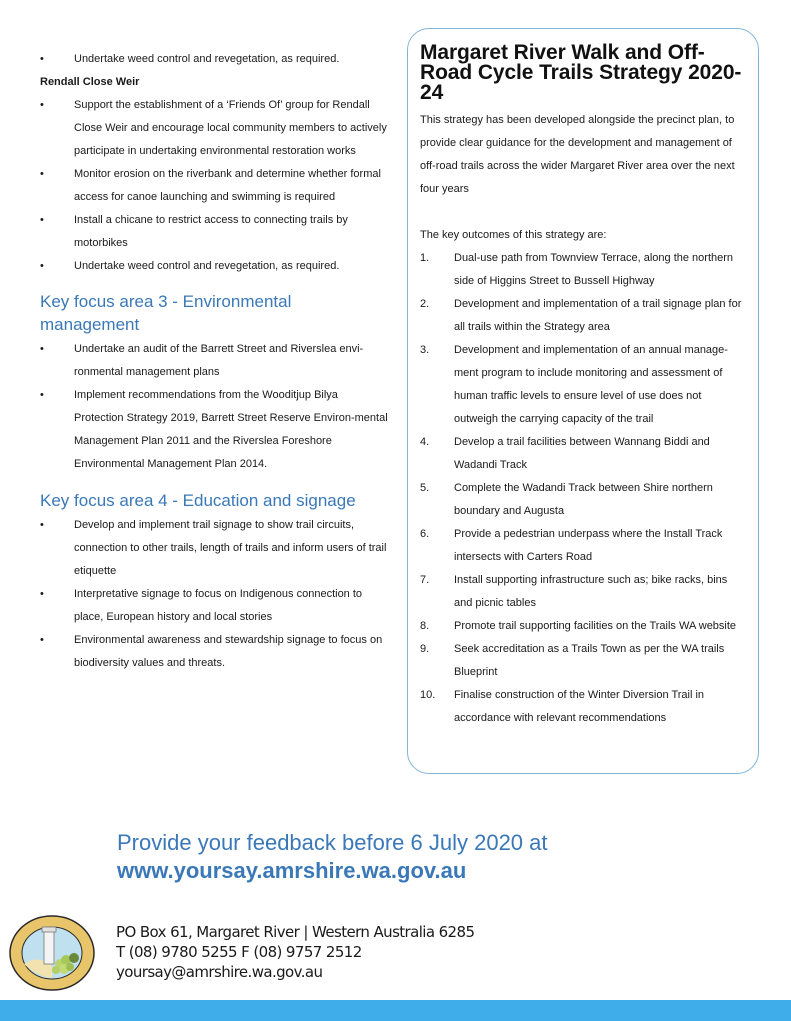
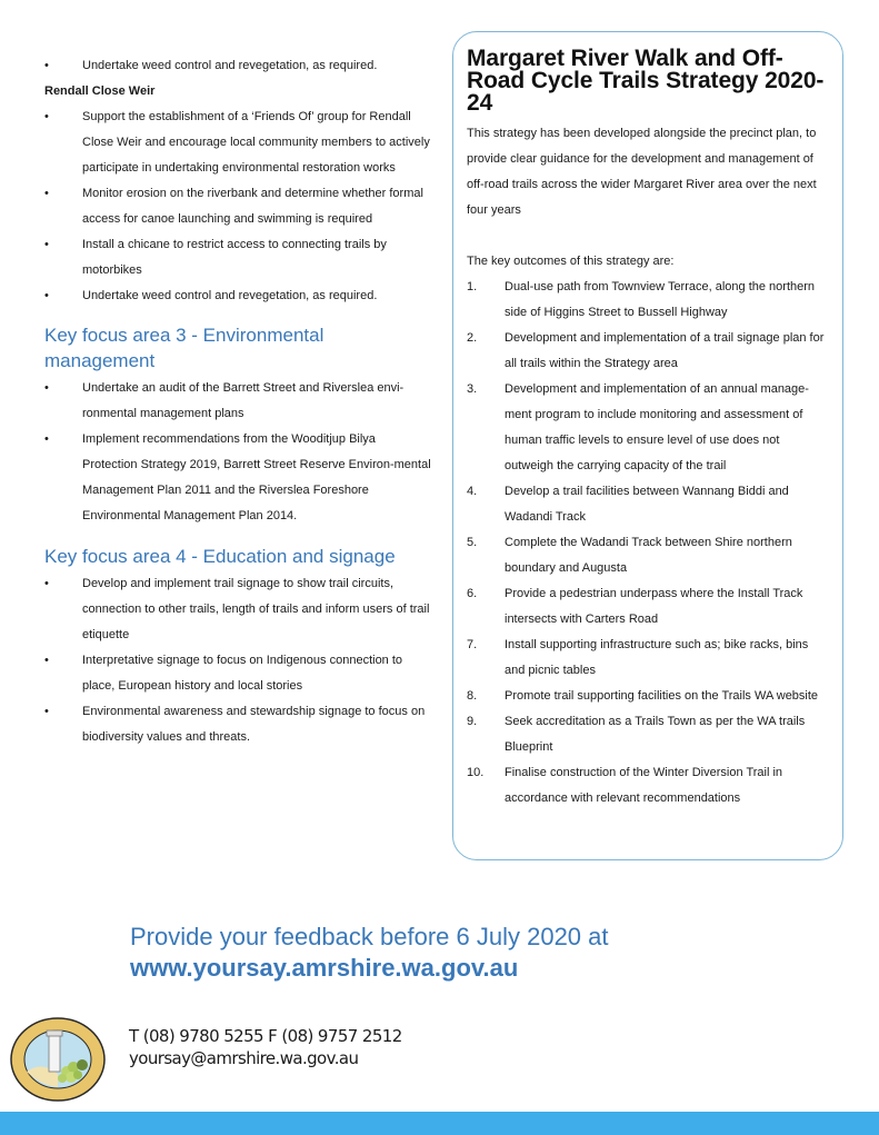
  •
  Undertake weed control and revegetation, as required.
  Rendall Close Weir
  •
  Support the establishment of a ‘Friends Of’ group for Rendall Close Weir and encourage local community members to actively participate in undertaking environmental restoration works
  •
  Monitor erosion on the riverbank and determine whether formal access for canoe launching and swimming is required
  •
  Install a chicane to restrict access to connecting trails by motorbikes
  •
  Undertake weed control and revegetation, as required.
  Key focus area 3 - Environmental management
  •
  Undertake an audit of the Barrett Street and Riverslea envi-ronmental management plans
  •
  Implement recommendations from the Wooditjup Bilya Protection Strategy 2019, Barrett Street Reserve Environ-mental Management Plan 2011 and the Riverslea Foreshore Environmental Management Plan 2014.
  Key focus area 4 - Education and signage
  •
  Develop and implement trail signage to show trail circuits, connection to other trails, length of trails and inform users of trail etiquette
  •
  Interpretative signage to focus on Indigenous connection to place, European history and local stories
  •
  Environmental awareness and stewardship signage to focus on biodiversity values and threats.
  Margaret River Walk and Off-Road Cycle Trails Strategy 2020-24
  This strategy has been developed alongside the precinct plan, to provide clear guidance for the development and management of off-road trails across the wider Margaret River area over the next four years
  The key outcomes of this strategy are:
  1.
  Dual-use path from Townview Terrace, along the northern side of Higgins Street to Bussell Highway
  2.
  Development and implementation of a trail signage plan for all trails within the Strategy area
  3.
  Development and implementation of an annual manage-ment program to include monitoring and assessment of human traffic levels to ensure level of use does not outweigh the carrying capacity of the trail
  4.
  Develop a trail facilities between Wannang Biddi and Wadandi Track
  5.
  Complete the Wadandi Track between Shire northern boundary and Augusta
  6.
  Provide a pedestrian underpass where the Install Track intersects with Carters Road
  7.
  Install supporting infrastructure such as; bike racks, bins and picnic tables
  8.
  Promote trail supporting facilities on the Trails WA website
  9.
  Seek accreditation as a Trails Town as per the WA trails Blueprint
  10.
  Finalise construction of the Winter Diversion Trail in accordance with relevant recommendations
  Provide your feedback before 6 July 2020 at
  www.yoursay.amrshire.wa.gov.au
- PO Box 61, Margaret River | Western Australia 6285
  T (08) 9780 5255 F (08) 9757 2512
  yoursay@amrshire.wa.gov.au
